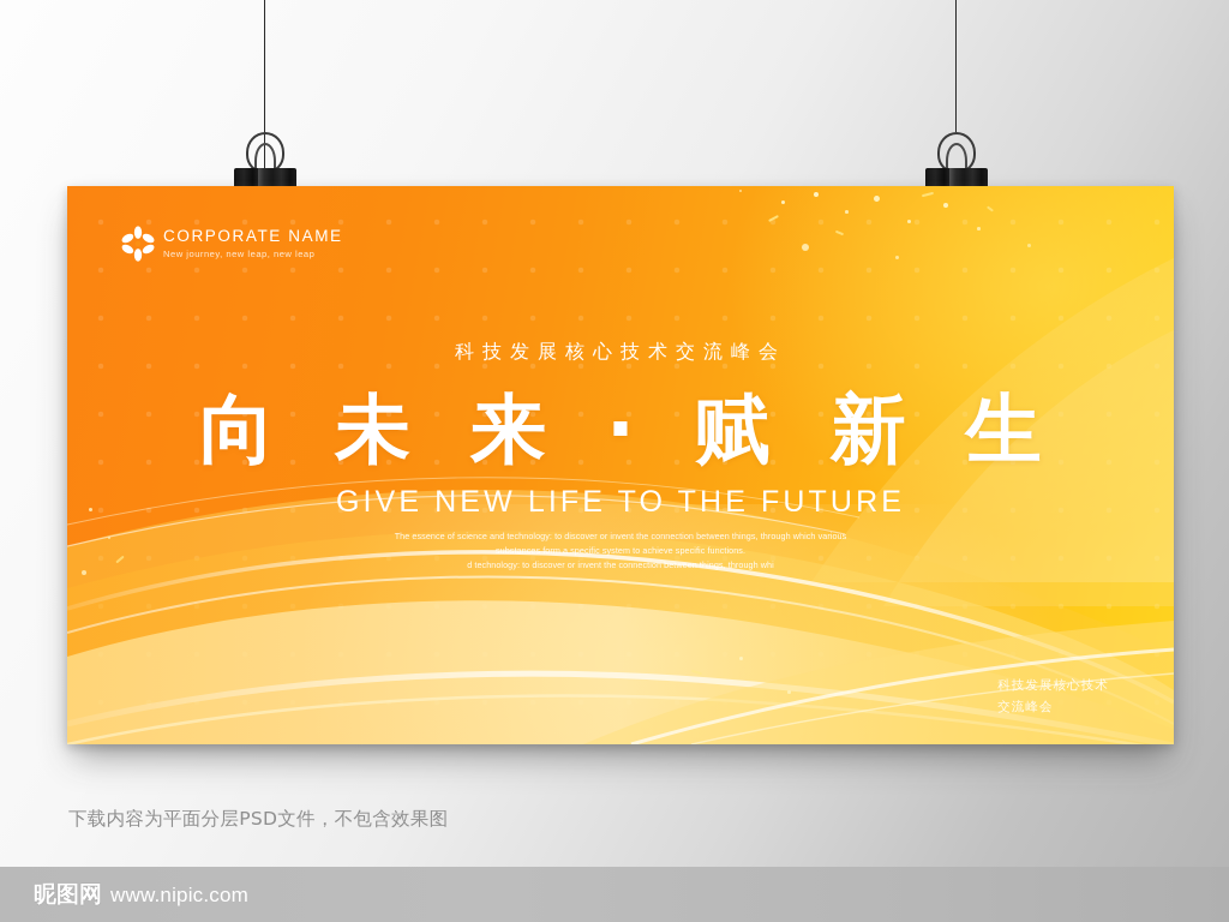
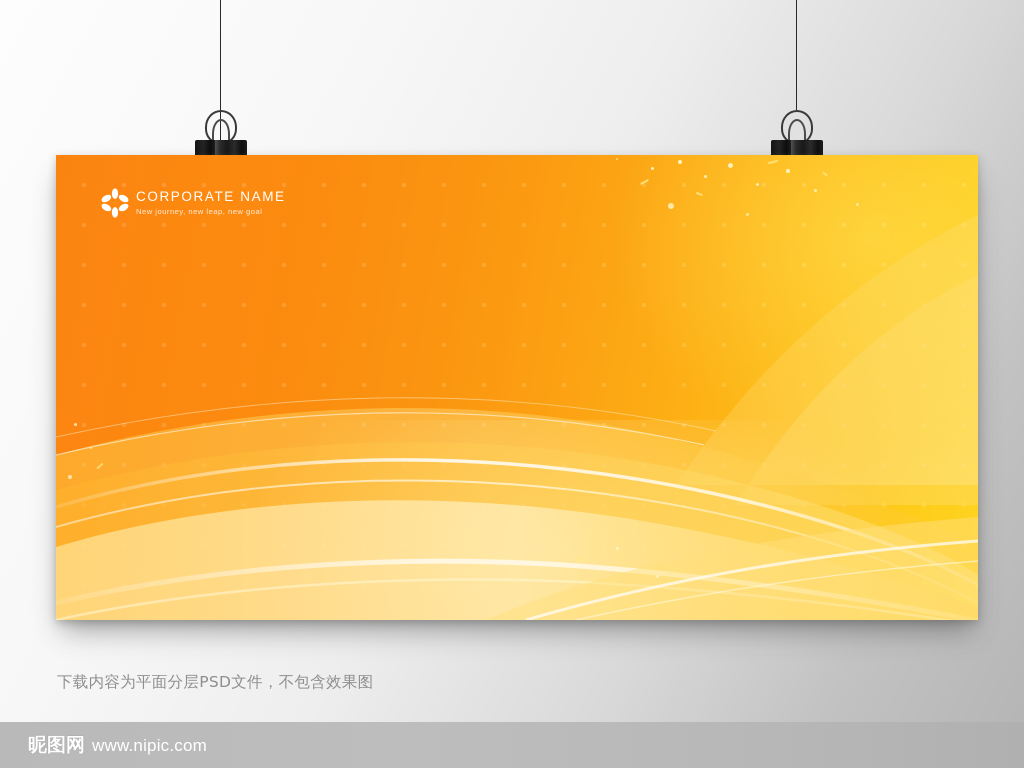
  CORPORATE NAME
- New journey, new leap, new leap
+ New journey, new leap, new goal
- 科技发展核心技术交流峰会
- 向 未 来 · 赋 新 生
- GIVE NEW LIFE TO THE FUTURE
- The essence of science and technology: to discover or invent the connection between things, through which various
- substances form a specific system to achieve specific functions.
- d technology: to discover or invent the connection between things, through whi
- 科技发展核心技术
- 交流峰会
  下载内容为平面分层PSD文件，不包含效果图
  昵图网
  www.nipic.com
